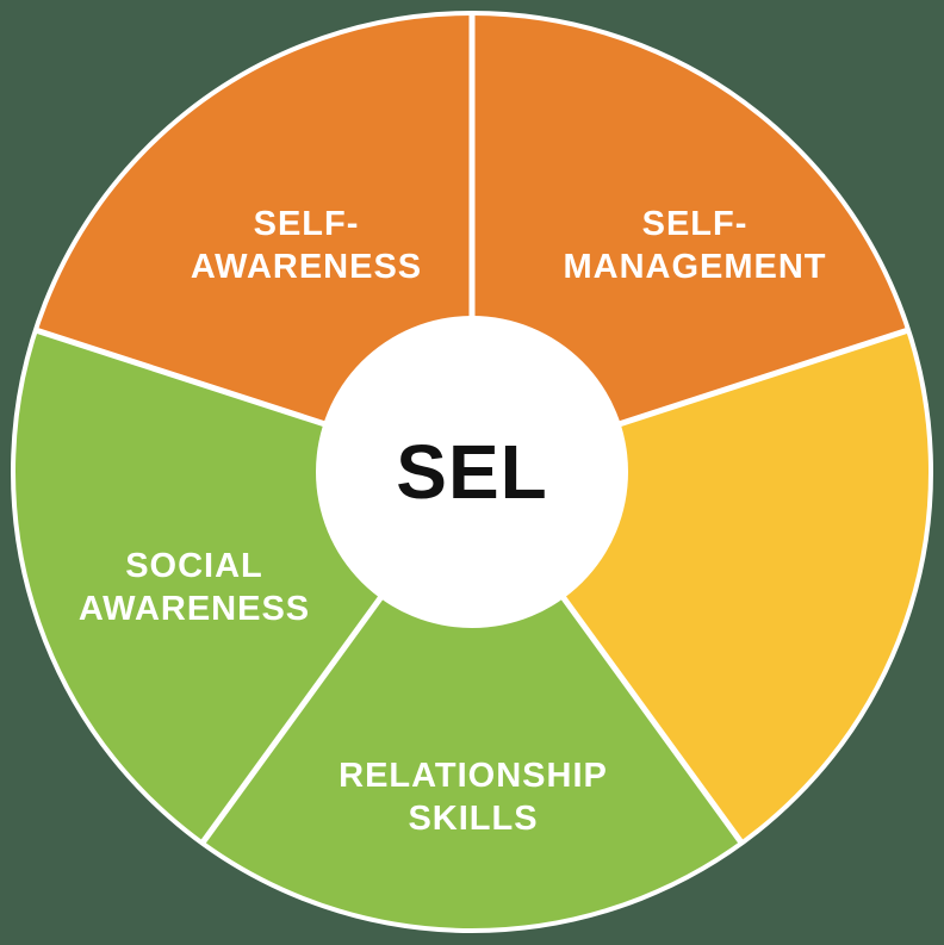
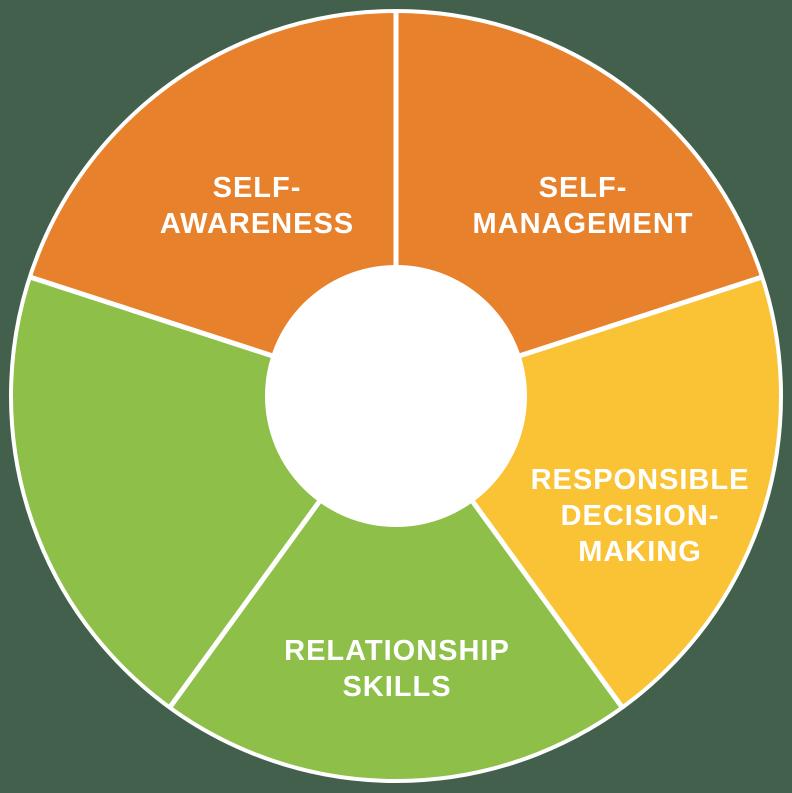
- SEL
  SELF- MANAGEMENT
+ RESPONSIBLE DECISION- MAKING
  RELATIONSHIP SKILLS
- SOCIAL AWARENESS
  SELF- AWARENESS
